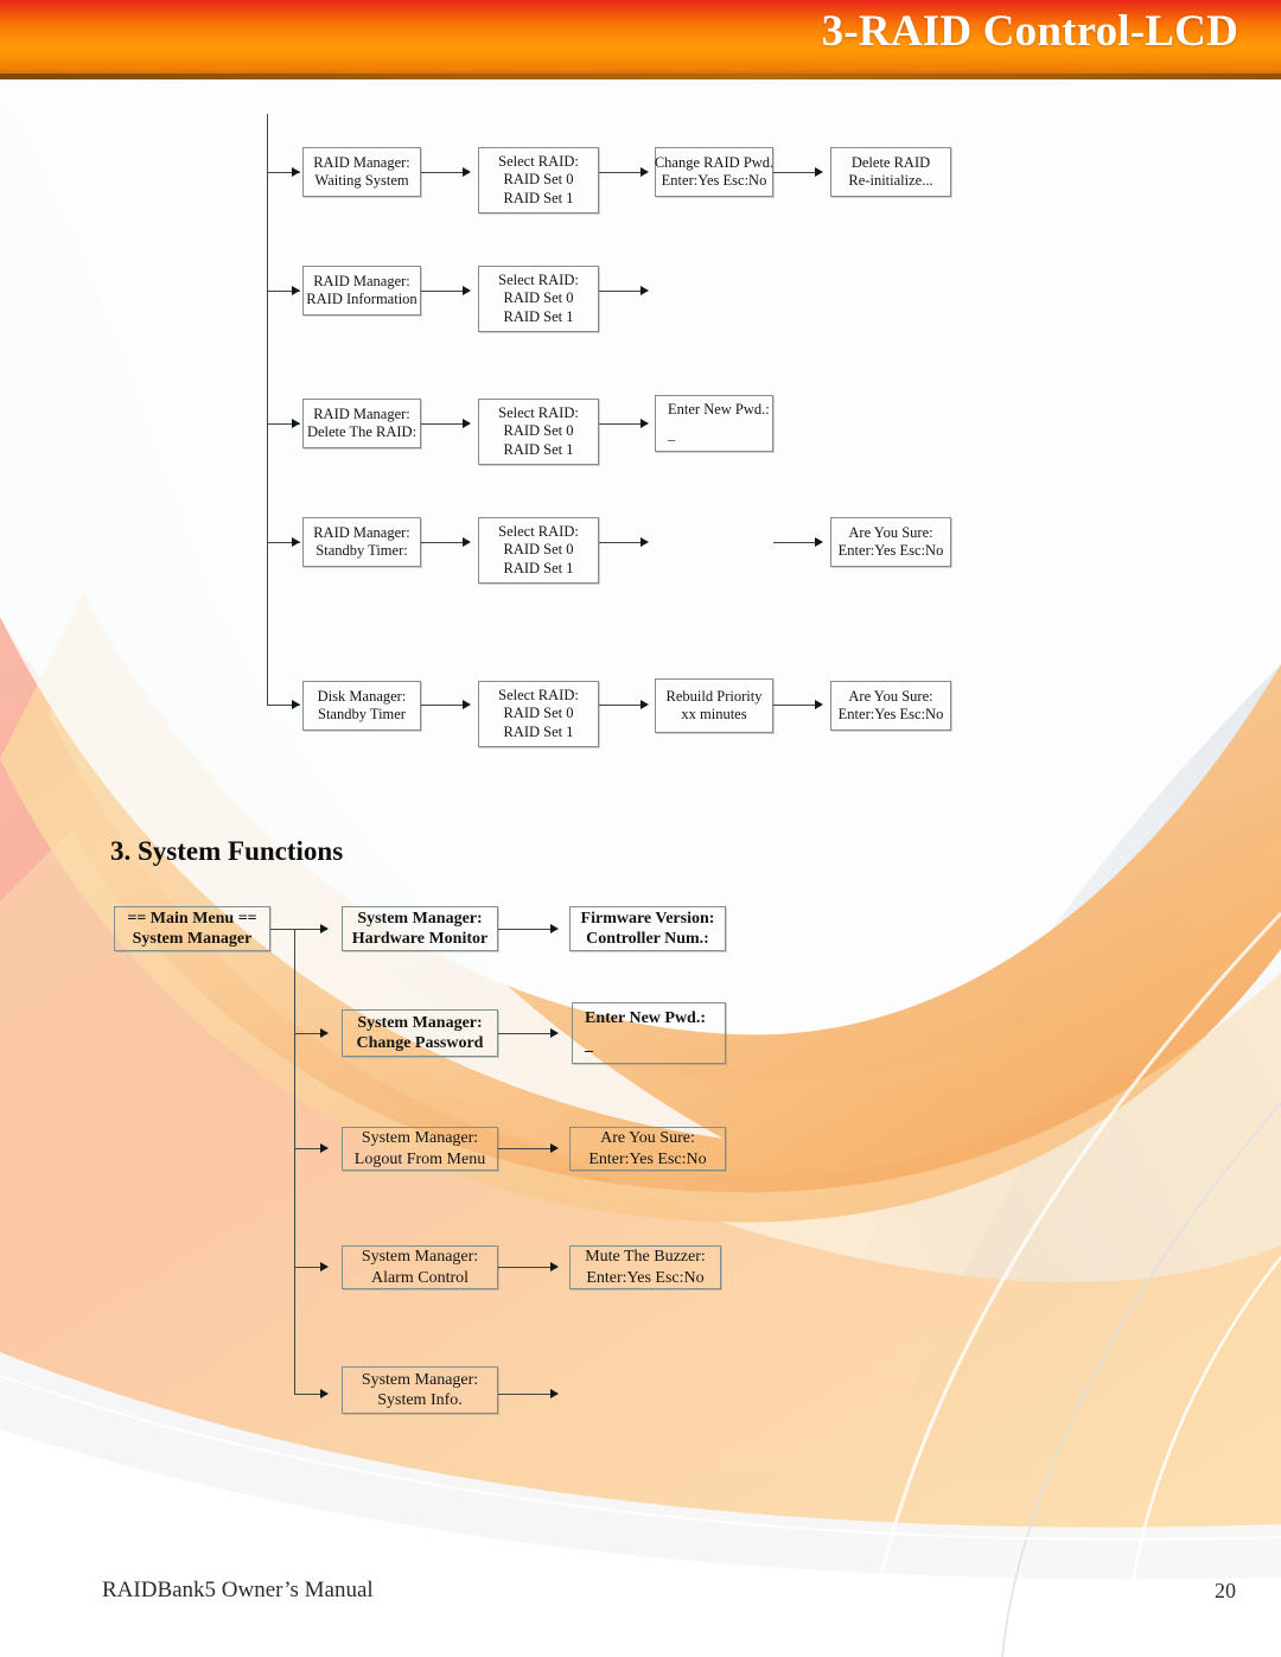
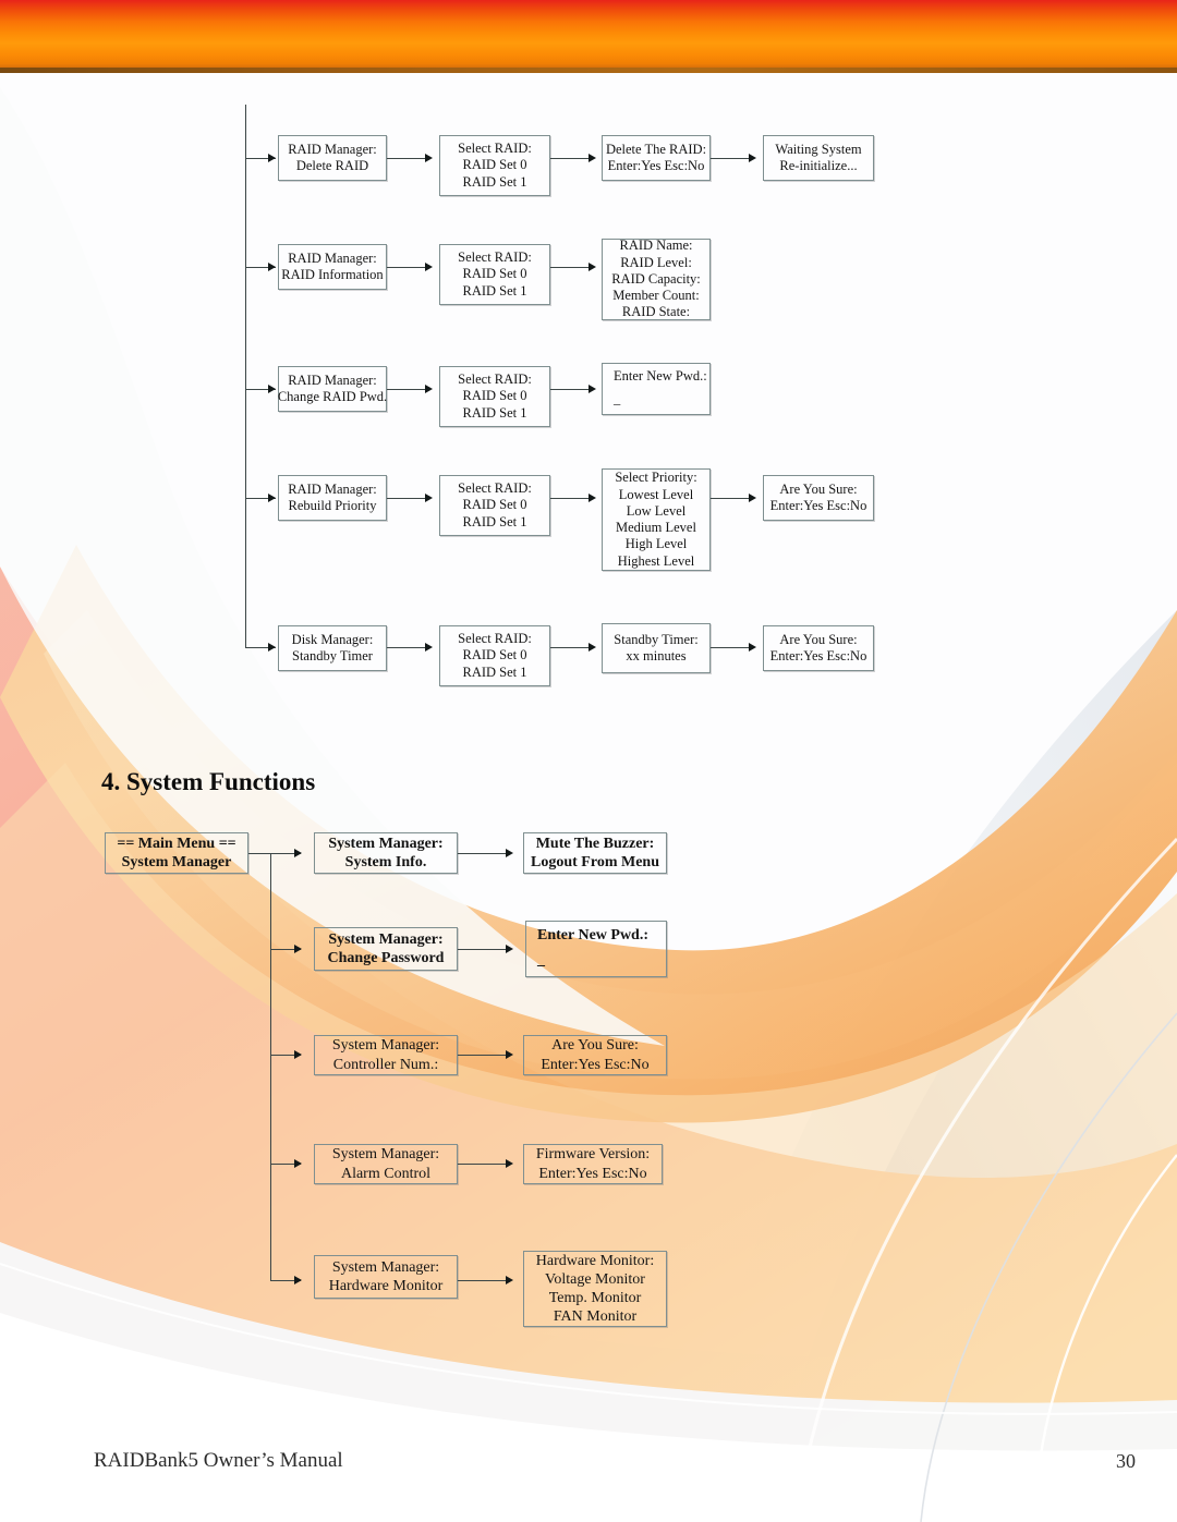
- 3-RAID Control-LCD
  RAID Manager:
- Waiting System
+ Delete RAID
  Select RAID:
  RAID Set 0
  RAID Set 1
- Change RAID Pwd.
+ Delete The RAID:
  Enter:Yes Esc:No
- Delete RAID
+ Waiting System
  Re-initialize...
  RAID Manager:
  RAID Information
  Select RAID:
  RAID Set 0
  RAID Set 1
+ RAID Name:
+ RAID Level:
+ RAID Capacity:
+ Member Count:
+ RAID State:
  RAID Manager:
- Delete The RAID:
+ Change RAID Pwd.
  Select RAID:
  RAID Set 0
  RAID Set 1
  Enter New Pwd.:
  _
  RAID Manager:
- Standby Timer:
+ Rebuild Priority
  Select RAID:
  RAID Set 0
  RAID Set 1
+ Select Priority:
+ Lowest Level
+ Low Level
+ Medium Level
+ High Level
+ Highest Level
  Are You Sure:
  Enter:Yes Esc:No
  Disk Manager:
  Standby Timer
  Select RAID:
  RAID Set 0
  RAID Set 1
- Rebuild Priority
+ Standby Timer:
  xx minutes
  Are You Sure:
  Enter:Yes Esc:No
- 3. System Functions
+ 4. System Functions
  == Main Menu ==
  System Manager
  System Manager:
- Hardware Monitor
+ System Info.
- Firmware Version:
+ Mute The Buzzer:
- Controller Num.:
+ Logout From Menu
  System Manager:
  Change Password
  Enter New Pwd.:
  _
  System Manager:
- Logout From Menu
+ Controller Num.:
  Are You Sure:
  Enter:Yes Esc:No
  System Manager:
  Alarm Control
- Mute The Buzzer:
+ Firmware Version:
  Enter:Yes Esc:No
  System Manager:
- System Info.
+ Hardware Monitor
+ Hardware Monitor:
+ Voltage Monitor
+ Temp. Monitor
+ FAN Monitor
  RAIDBank5 Owner’s Manual
- 20
+ 30
